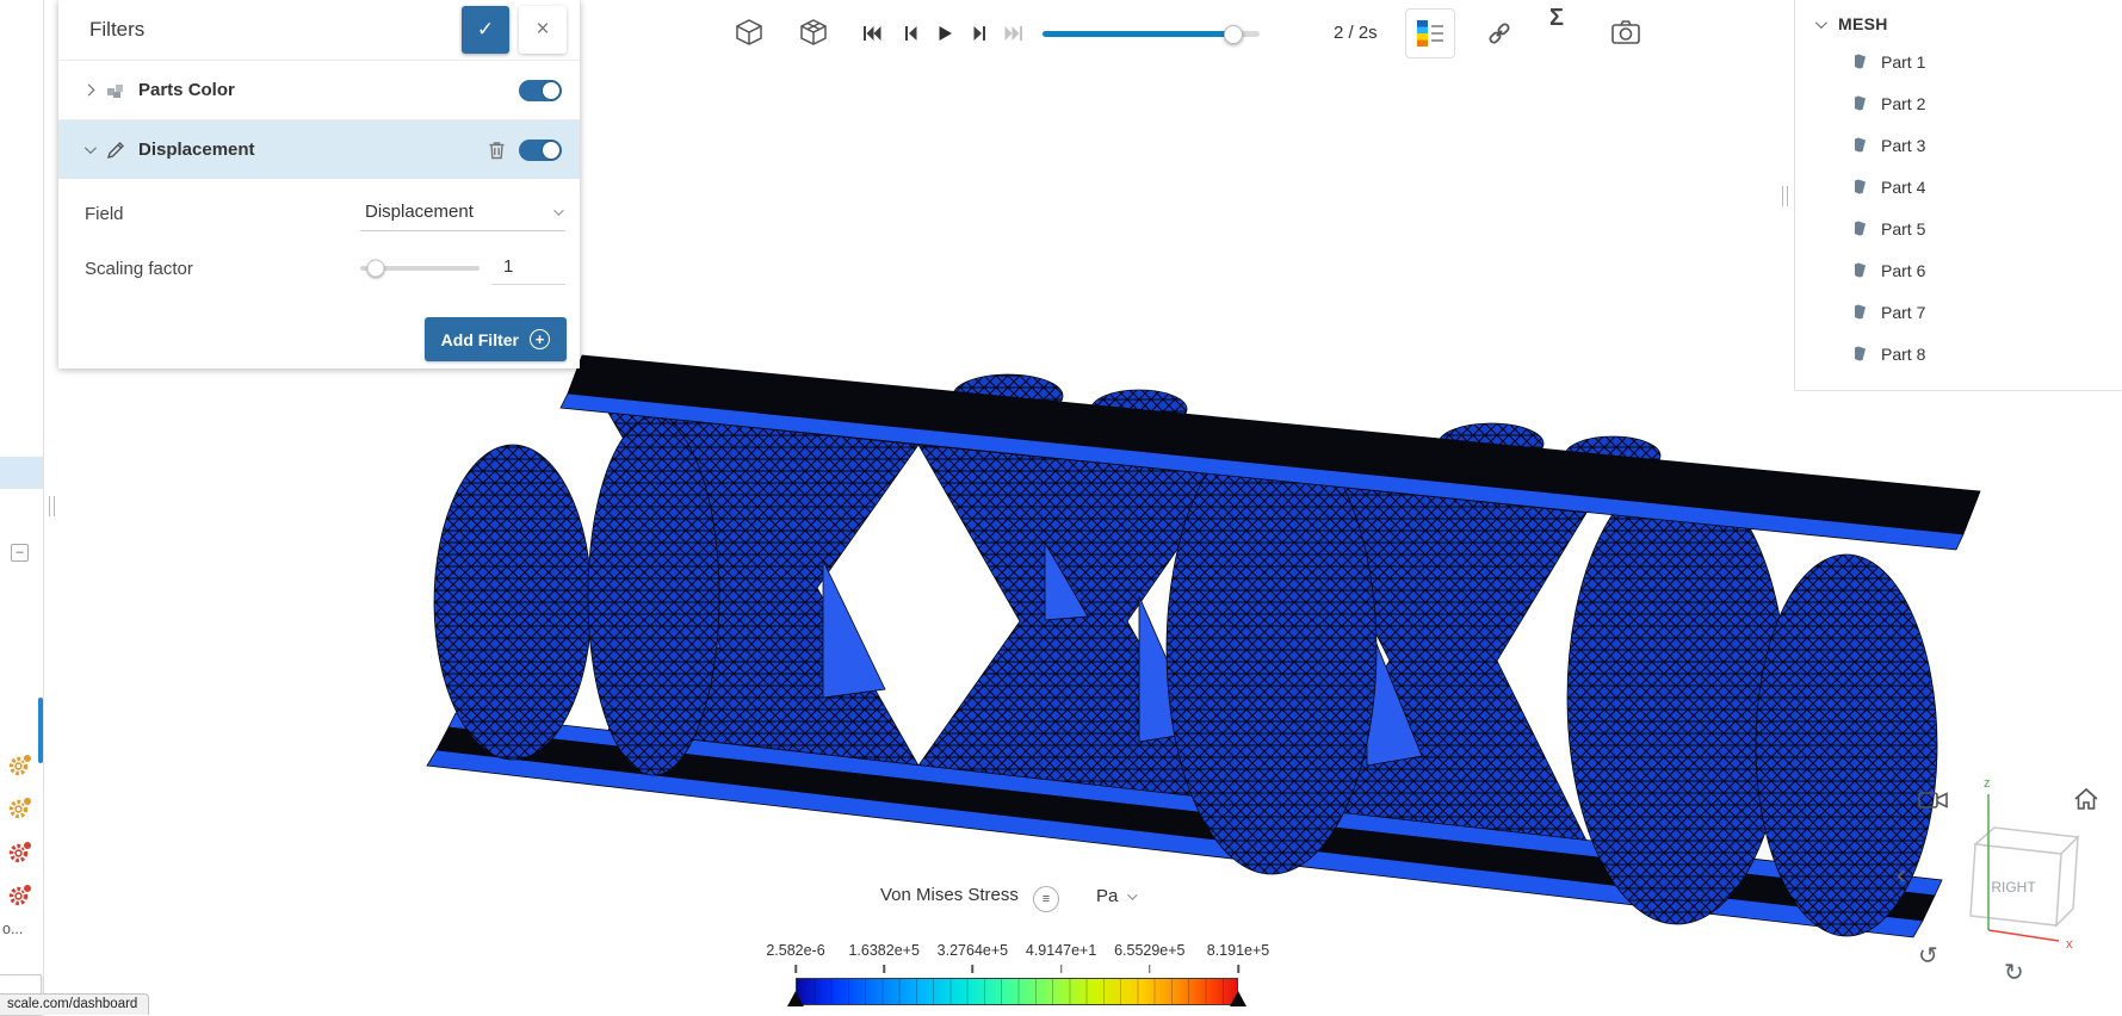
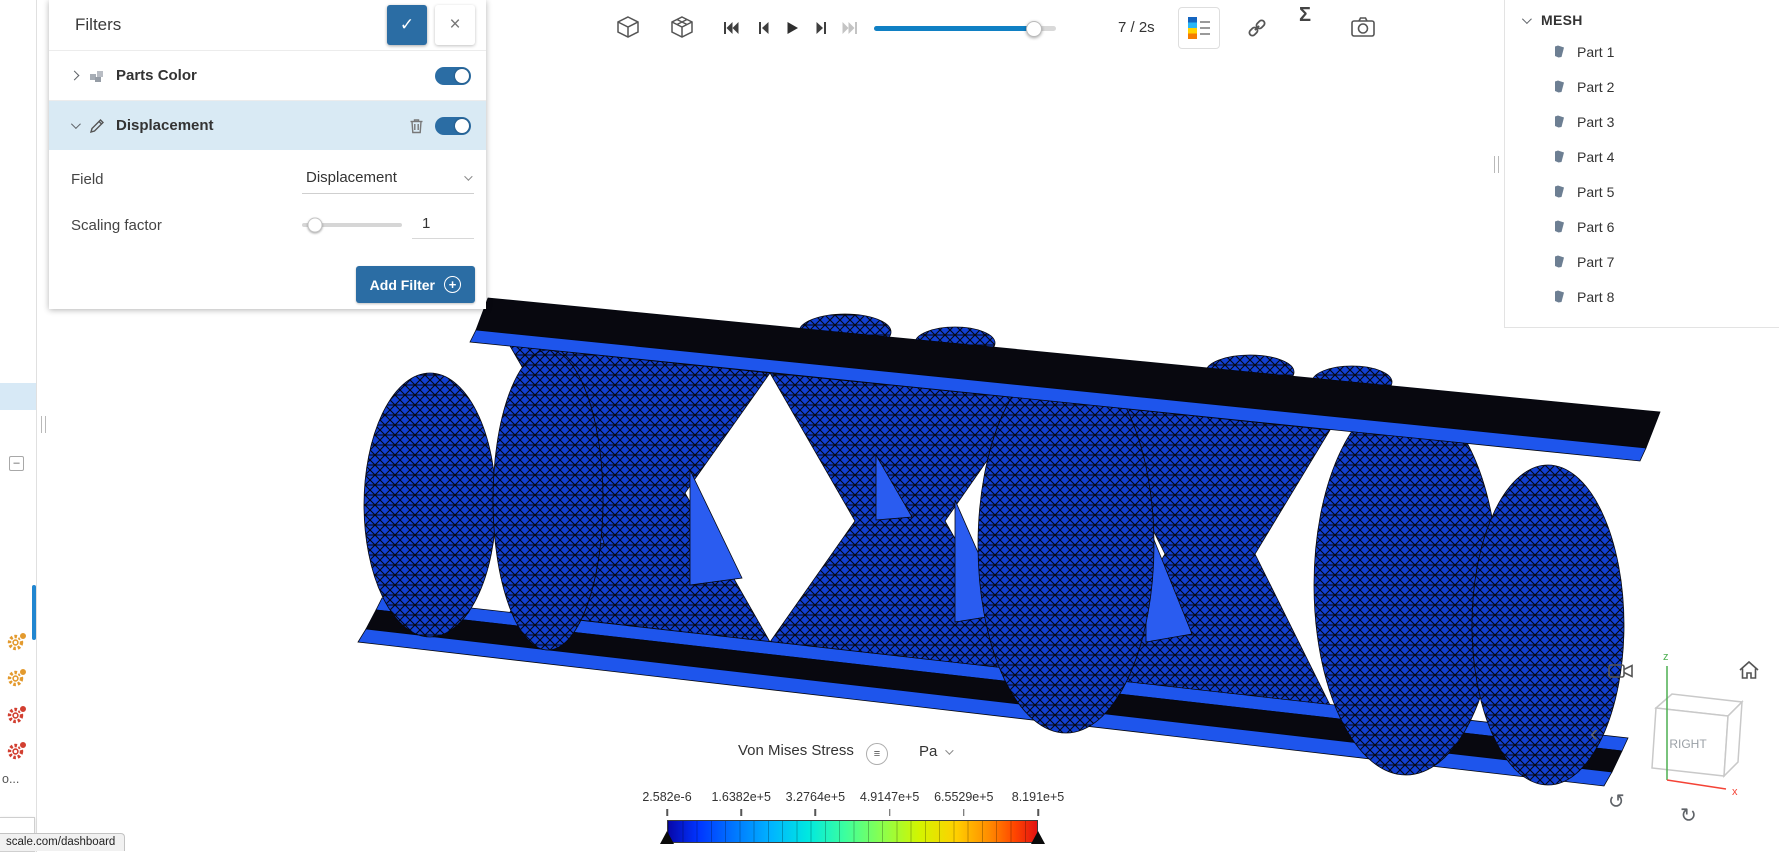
  –
  o...
  scale.com/dashboard
  Filters
  ✓
  ×
  Parts Color
  Displacement
  Field
  Displacement
  Scaling factor
  1
  Add Filter
  +
- 2 / 2s
+ 7 / 2s
  Σ
  MESH
  Part 1
  Part 2
  Part 3
  Part 4
  Part 5
  Part 6
  Part 7
  Part 8
  Von Mises Stress
  ≡
  Pa
  2.582e-6
  1.6382e+5
  3.2764e+5
- 4.9147e+1
+ 4.9147e+5
  6.5529e+5
  8.191e+5
  ‹
  RIGHT
  z
  x
  ↺
  ↻
